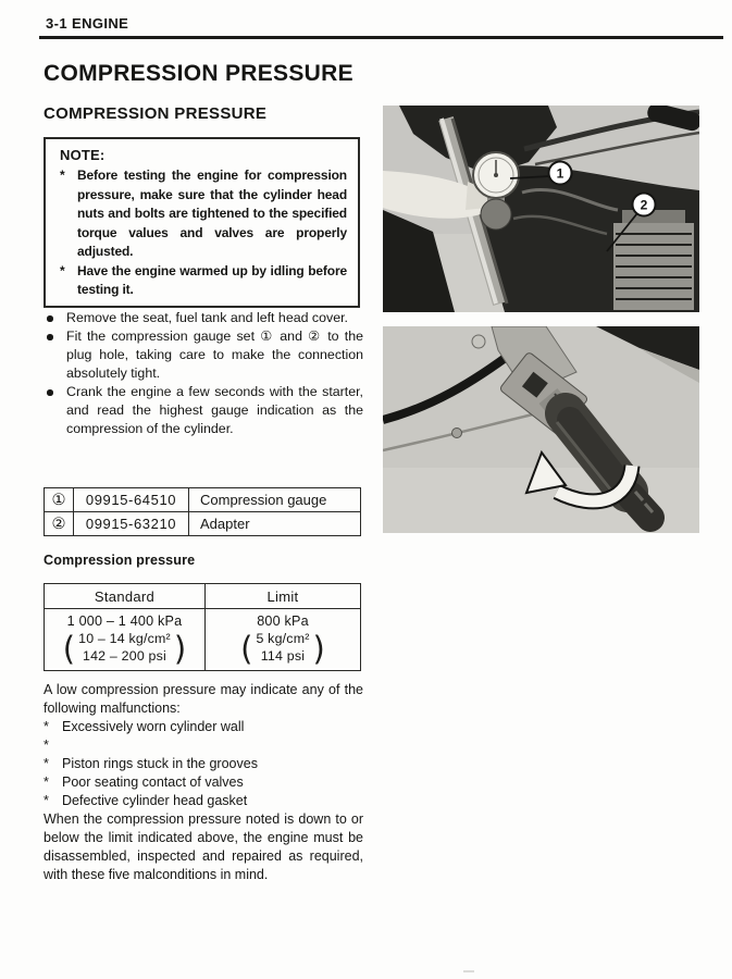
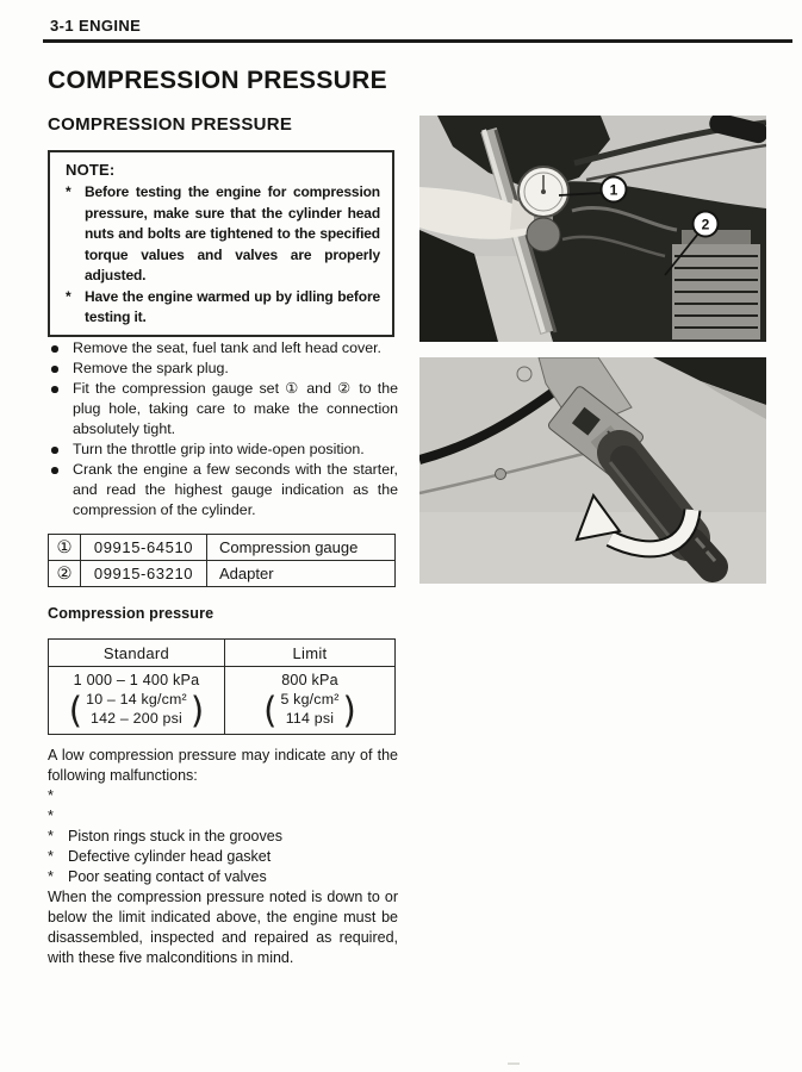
  3-1 ENGINE
  COMPRESSION PRESSURE
  COMPRESSION PRESSURE
  NOTE:
  *
  Before testing the engine for compression pressure, make sure that the cylinder head nuts and bolts are tightened to the specified torque values and valves are properly adjusted.
  *
  Have the engine warmed up by idling before testing it.
  Remove the seat, fuel tank and left head cover.
+ Remove the spark plug.
  Fit the compression gauge set ① and ② to the plug hole, taking care to make the connection absolutely tight.
+ Turn the throttle grip into wide-open position.
  Crank the engine a few seconds with the starter, and read the highest gauge indication as the compression of the cylinder.
  ①	09915-64510	Compression gauge
  ②	09915-63210	Adapter
  Compression pressure
  Standard	Limit
  1 000 – 1 400 kPa ( 10 – 14 kg/cm² 142 – 200 psi )	800 kPa ( 5 kg/cm² 114 psi )
  A low compression pressure may indicate any of the following malfunctions:
  *
- Excessively worn cylinder wall
  *
  *
  Piston rings stuck in the grooves
  *
- Poor seating contact of valves
+ Defective cylinder head gasket
  *
- Defective cylinder head gasket
+ Poor seating contact of valves
  When the compression pressure noted is down to or below the limit indicated above, the engine must be disassembled, inspected and repaired as required, with these five malconditions in mind.
  1
  2
